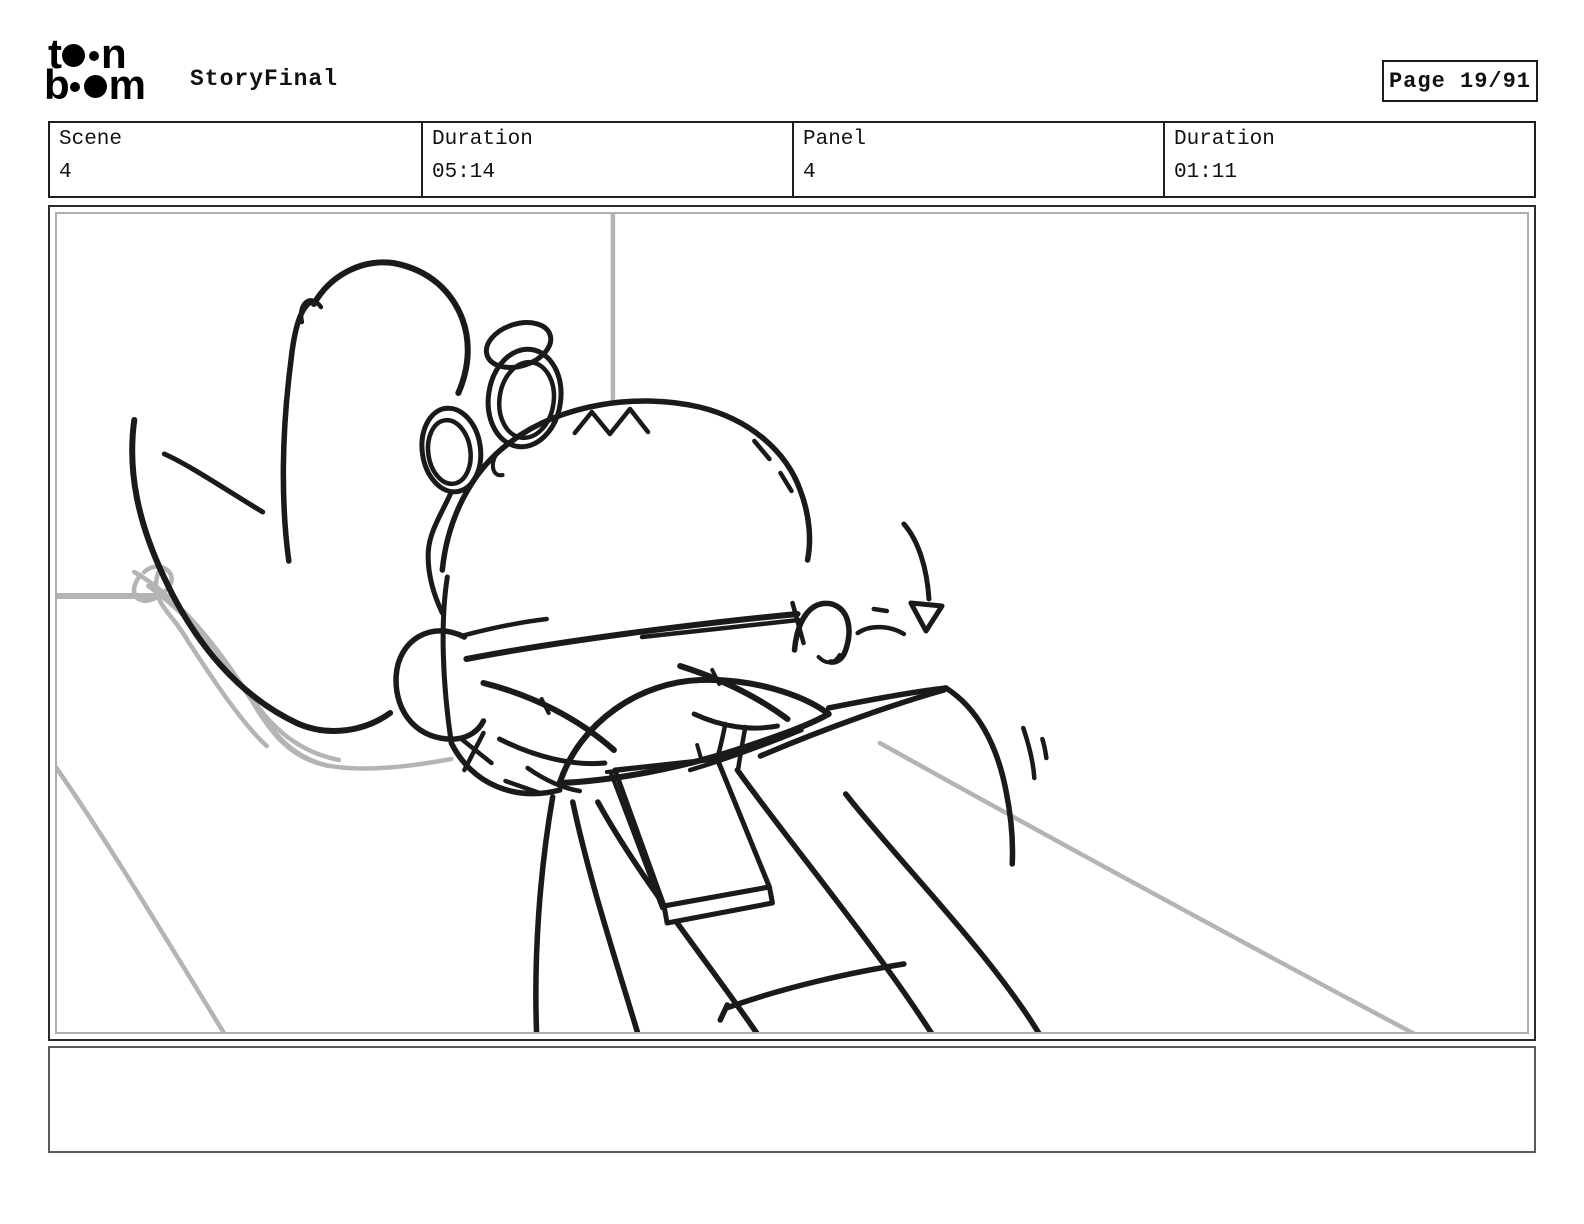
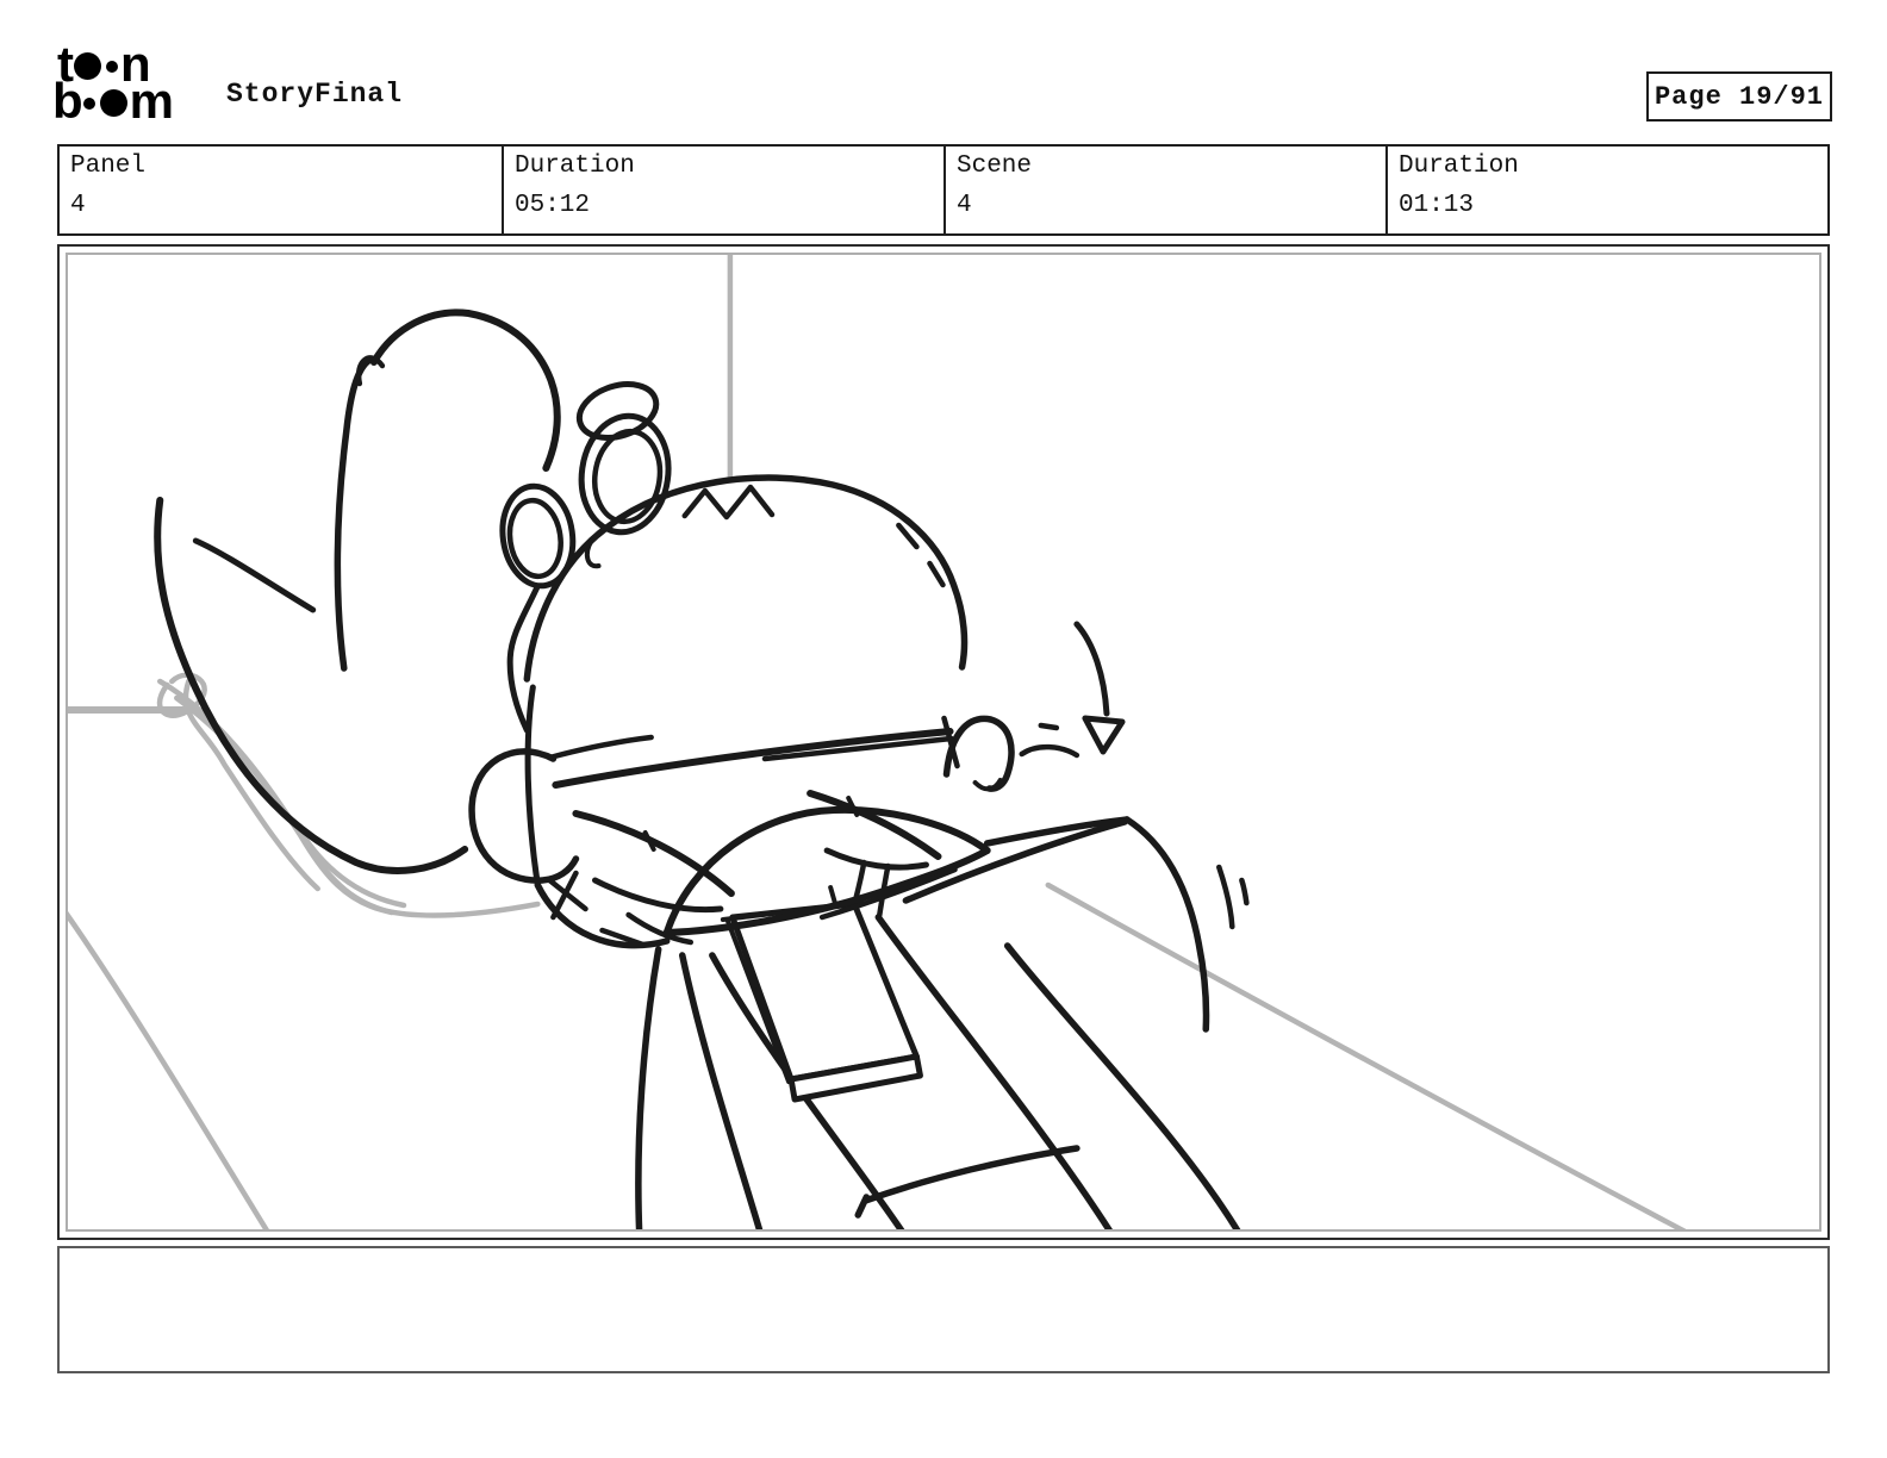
  t
  n
  b
  m
  StoryFinal
  Page 19/91
- Scene
+ Panel
  4
  Duration
- 05:14
+ 05:12
- Panel
+ Scene
  4
  Duration
- 01:11
+ 01:13
